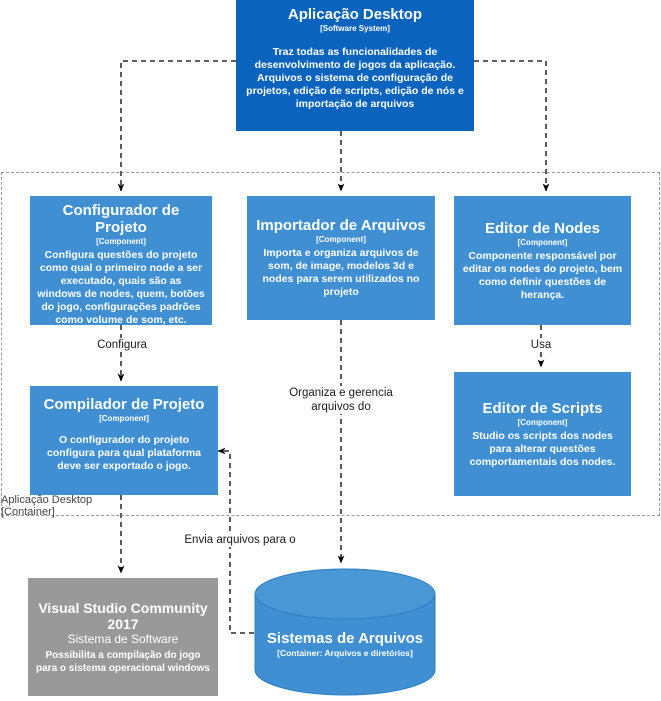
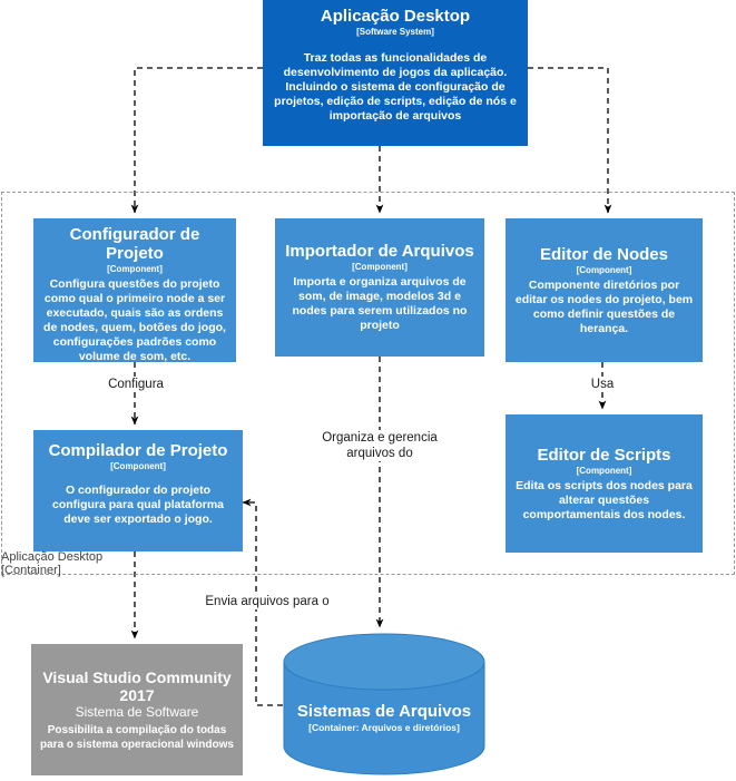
  Aplicação Desktop
  [Container]
  Aplicação Desktop
  [Software System]
- Traz todas as funcionalidades de desenvolvimento de jogos da aplicação. Arquivos o sistema de configuração de projetos, edição de scripts, edição de nós e importação de arquivos
+ Traz todas as funcionalidades de desenvolvimento de jogos da aplicação. Incluindo o sistema de configuração de projetos, edição de scripts, edição de nós e importação de arquivos
  Configurador de Projeto
  [Component]
- Configura questões do projeto como qual o primeiro node a ser executado, quais são as windows de nodes, quem, botões do jogo, configurações padrões como volume de som, etc.
+ Configura questões do projeto como qual o primeiro node a ser executado, quais são as ordens de nodes, quem, botões do jogo, configurações padrões como volume de som, etc.
  Importador de Arquivos
  [Component]
  Importa e organiza arquivos de som, de image, modelos 3d e nodes para serem utilizados no projeto
  Editor de Nodes
  [Component]
- Componente responsável por editar os nodes do projeto, bem como definir questões de herança.
+ Componente diretórios por editar os nodes do projeto, bem como definir questões de herança.
  Editor de Scripts
  [Component]
- Studio os scripts dos nodes para alterar questões comportamentais dos nodes.
+ Edita os scripts dos nodes para alterar questões comportamentais dos nodes.
  Compilador de Projeto
  [Component]
  O configurador do projeto configura para qual plataforma deve ser exportado o jogo.
  Visual Studio Community 2017
  Sistema de Software
- Possibilita a compilação do jogo para o sistema operacional windows
+ Possibilita a compilação do todas para o sistema operacional windows
  Sistemas de Arquivos
  [Container: Arquivos e diretórios]
  Configura
  Usa
  Organiza e gerencia
  arquivos do
  Envia arquivos para o
